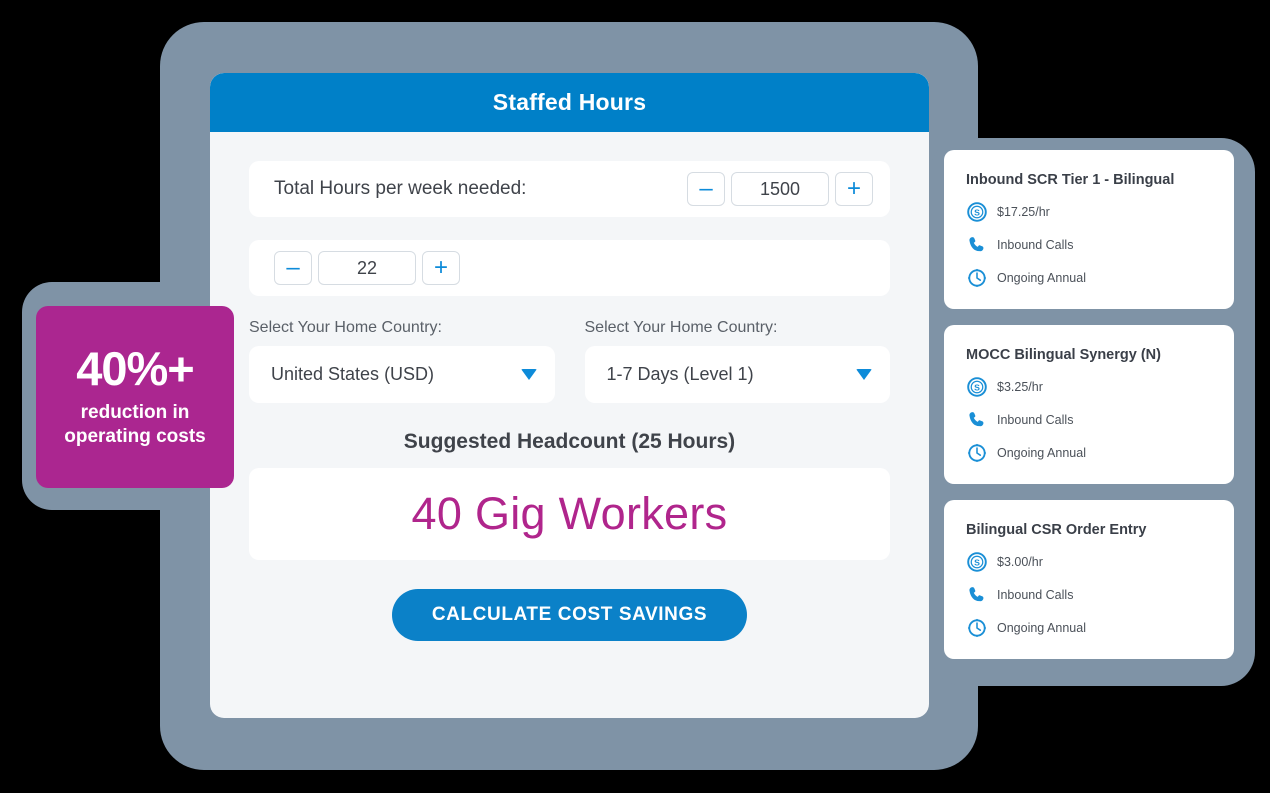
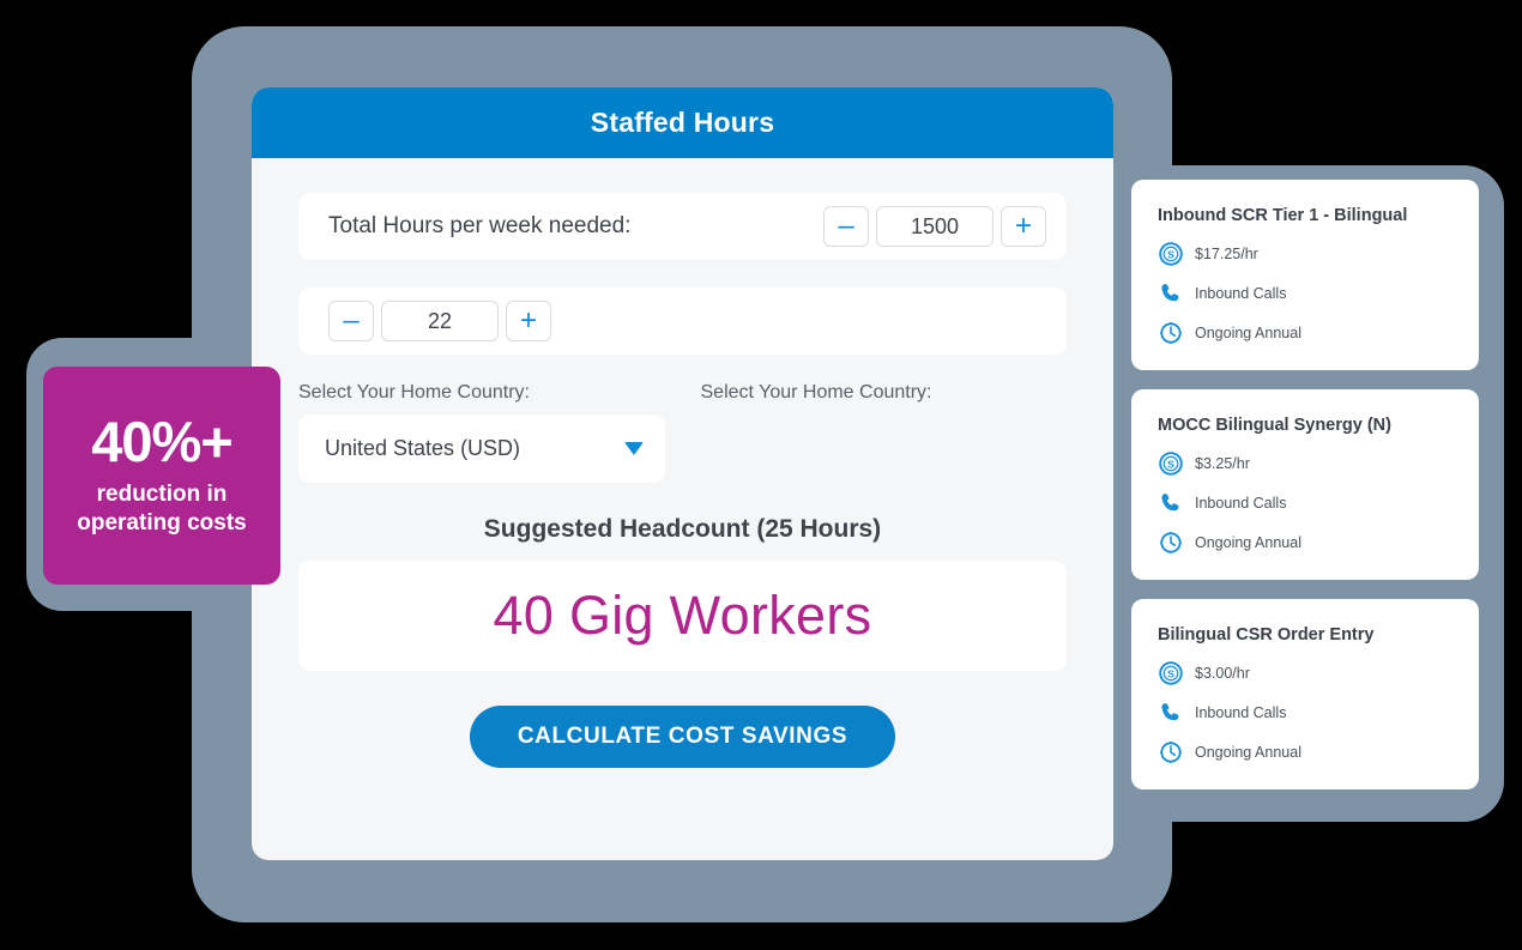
  Staffed Hours
  Total Hours per week needed:
  –
  1500
  +
  –
  22
  +
  Select Your Home Country:
  United States (USD)
  Select Your Home Country:
- 1-7 Days (Level 1)
  Suggested Headcount (25 Hours)
  40 Gig Workers
  CALCULATE COST SAVINGS
  40%+
  reduction in
  operating costs
  Inbound SCR Tier 1 - Bilingual
  S
  $17.25/hr
  Inbound Calls
  Ongoing Annual
  MOCC Bilingual Synergy (N)
  S
  $3.25/hr
  Inbound Calls
  Ongoing Annual
  Bilingual CSR Order Entry
  S
  $3.00/hr
  Inbound Calls
  Ongoing Annual
